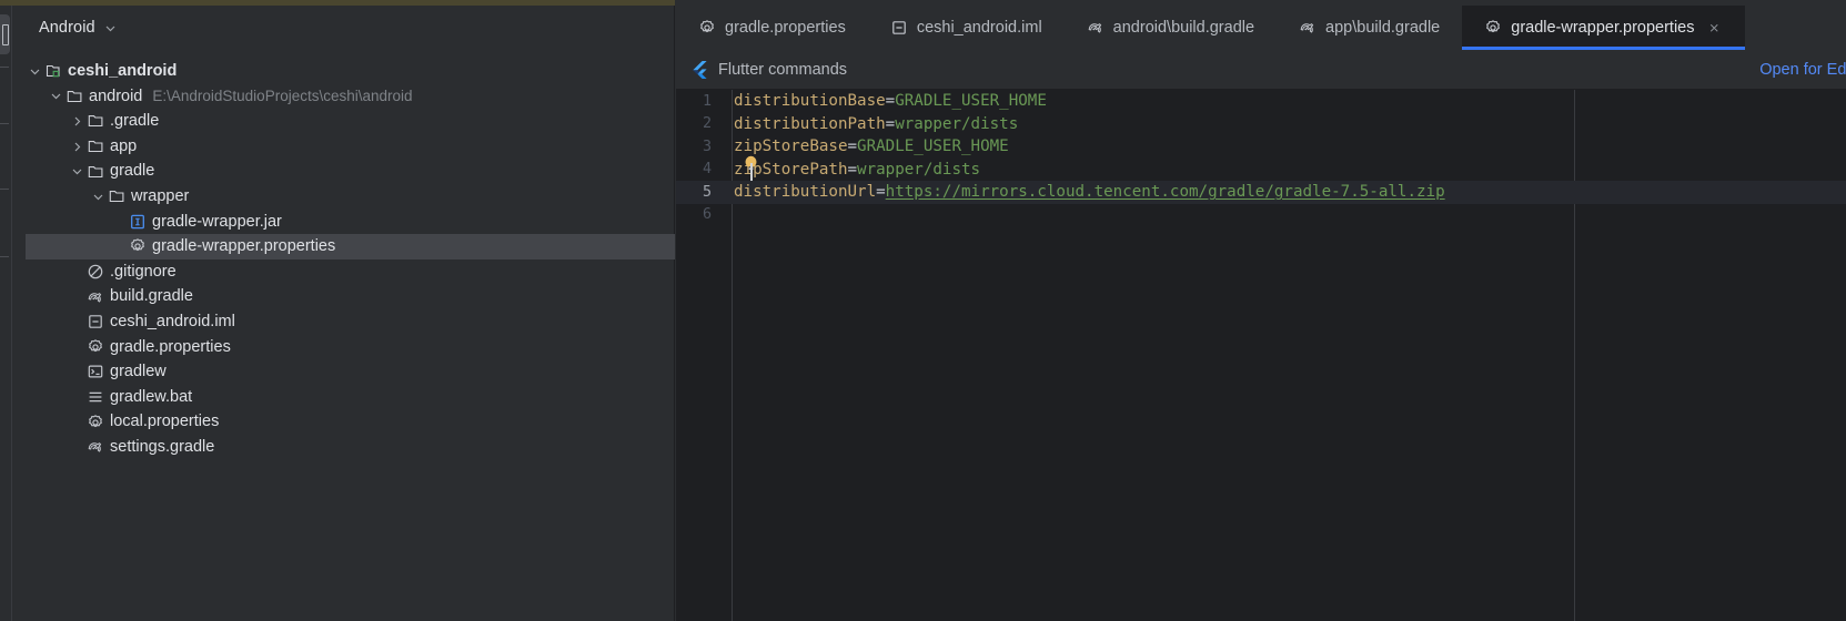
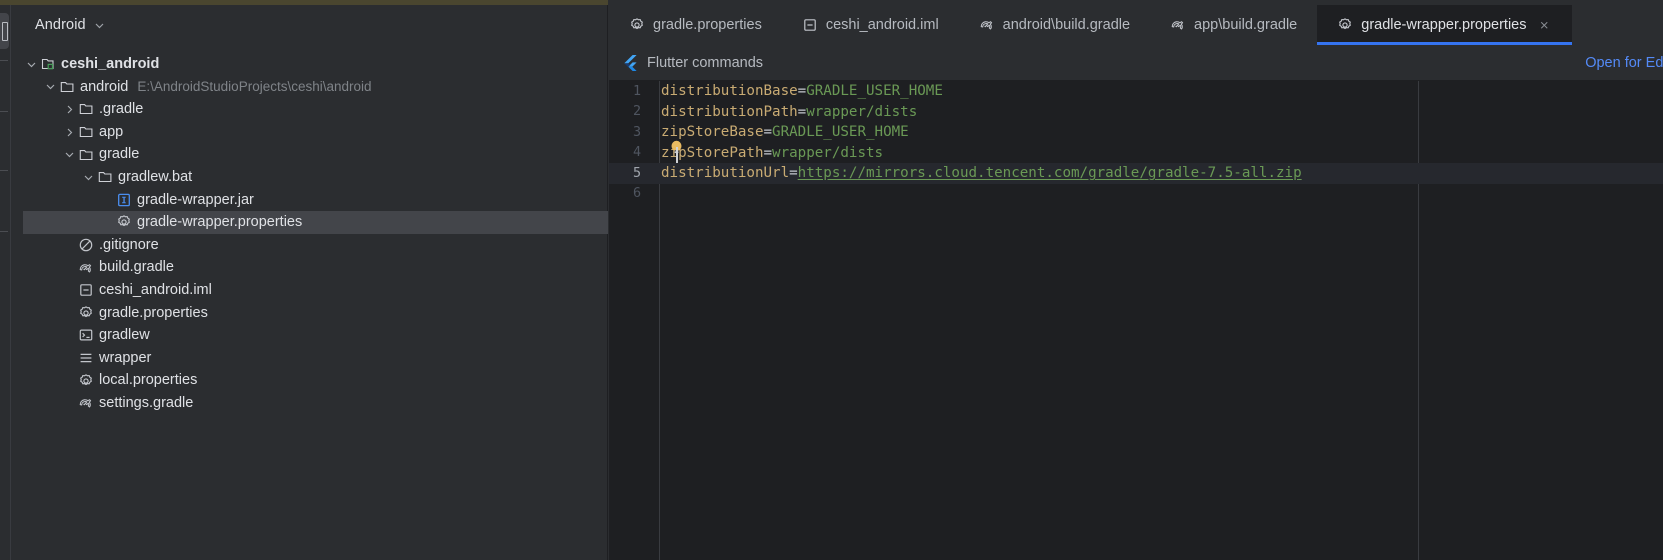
  Android
  ceshi_android
  android
  E:\AndroidStudioProjects\ceshi\android
  .gradle
  app
  gradle
- wrapper
+ gradlew.bat
  gradle-wrapper.jar
  gradle-wrapper.properties
  .gitignore
  build.gradle
  ceshi_android.iml
  gradle.properties
  gradlew
- gradlew.bat
+ wrapper
  local.properties
  settings.gradle
  gradle.properties
  ceshi_android.iml
  android\build.gradle
  app\build.gradle
  gradle-wrapper.properties
  Flutter commands
  1
  distributionBase=GRADLE_USER_HOME
  2
  distributionPath=wrapper/dists
  3
  zipStoreBase=GRADLE_USER_HOME
  4
  zipStorePath=wrapper/dists
  5
  distributionUrl=https://mirrors.cloud.tencent.com/gradle/gradle-7.5-all.zip
  6
